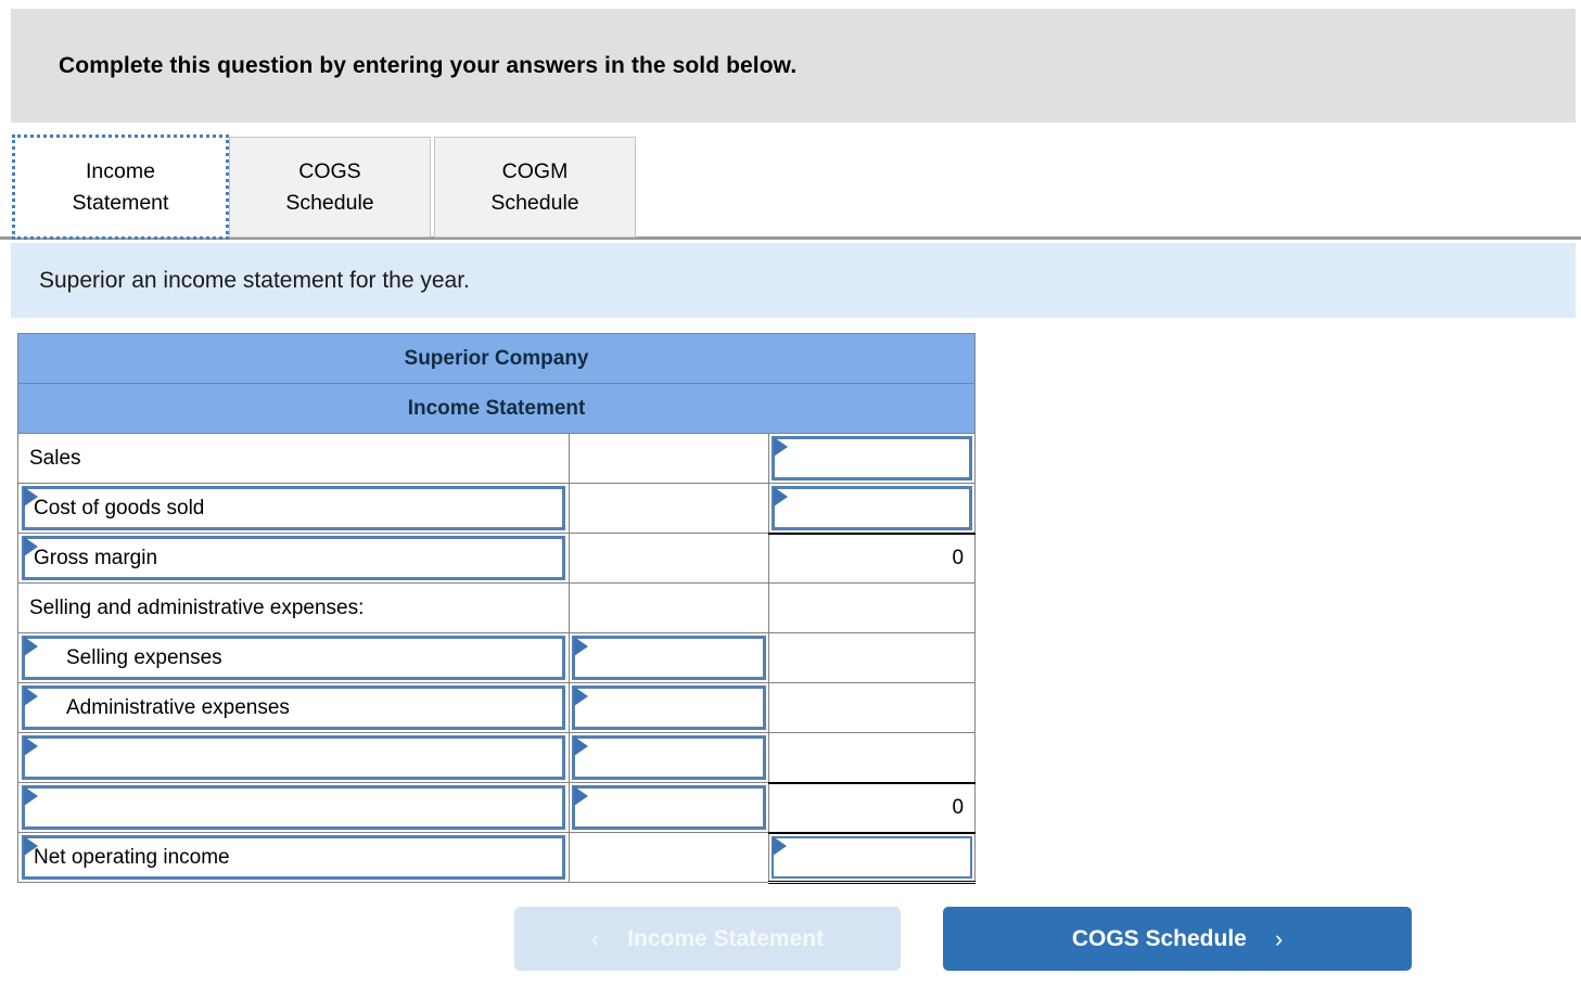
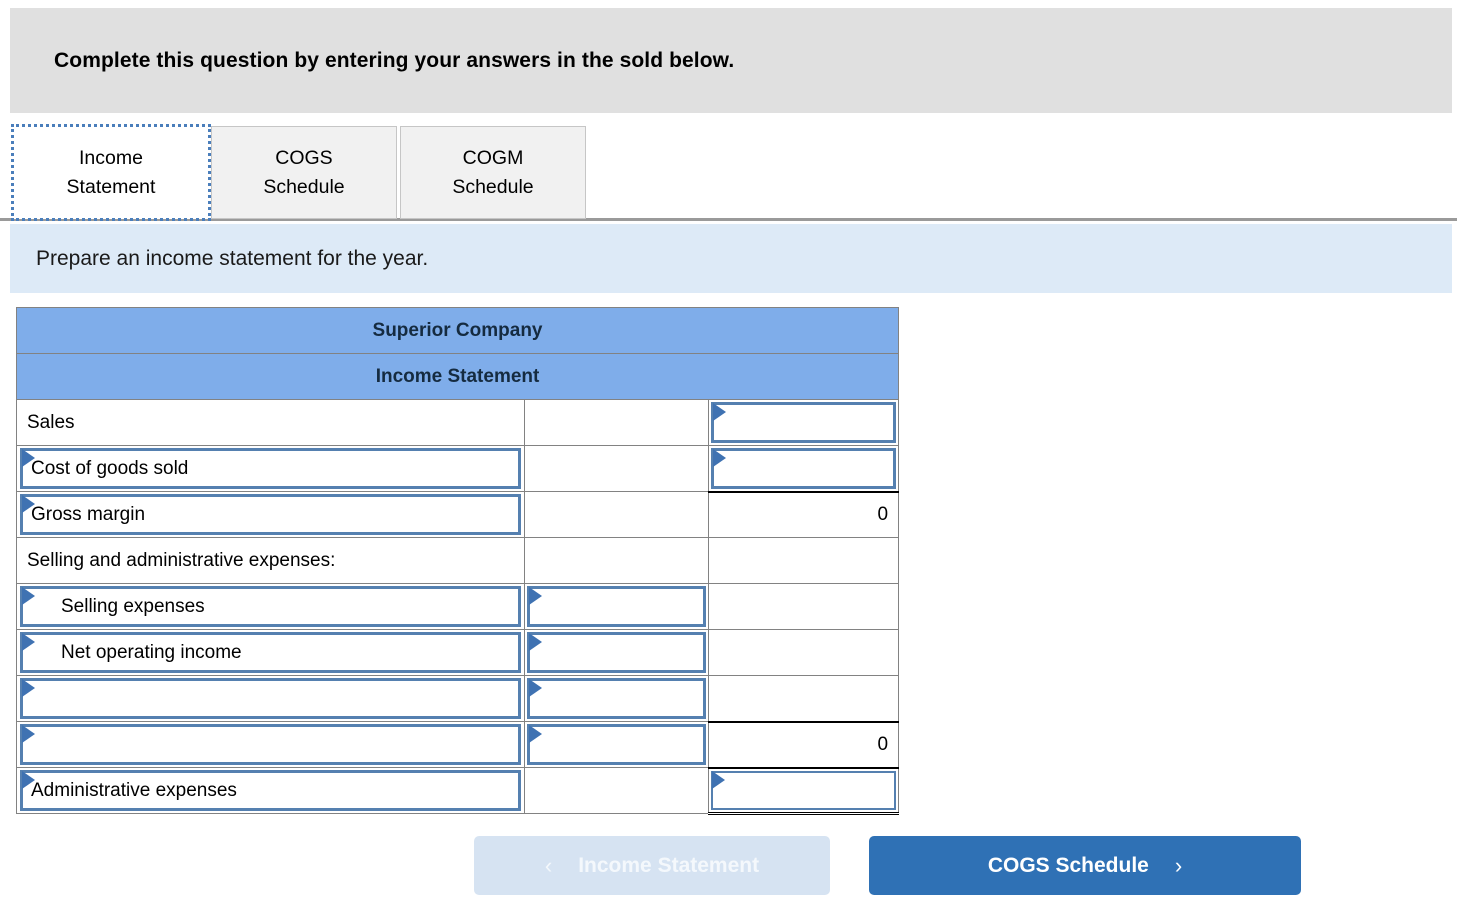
  Complete this question by entering your answers in the sold below.
  Income
  Statement
  COGS
  Schedule
  COGM
  Schedule
- Superior an income statement for the year.
+ Prepare an income statement for the year.
  Superior Company
  Income Statement
  Sales
  Cost of goods sold
  Gross margin		0
  Selling and administrative expenses:
  Selling expenses
- Administrative expenses
+ Net operating income
  		0
- Net operating income
+ Administrative expenses
  ‹
  Income Statement
  COGS Schedule
  ›
